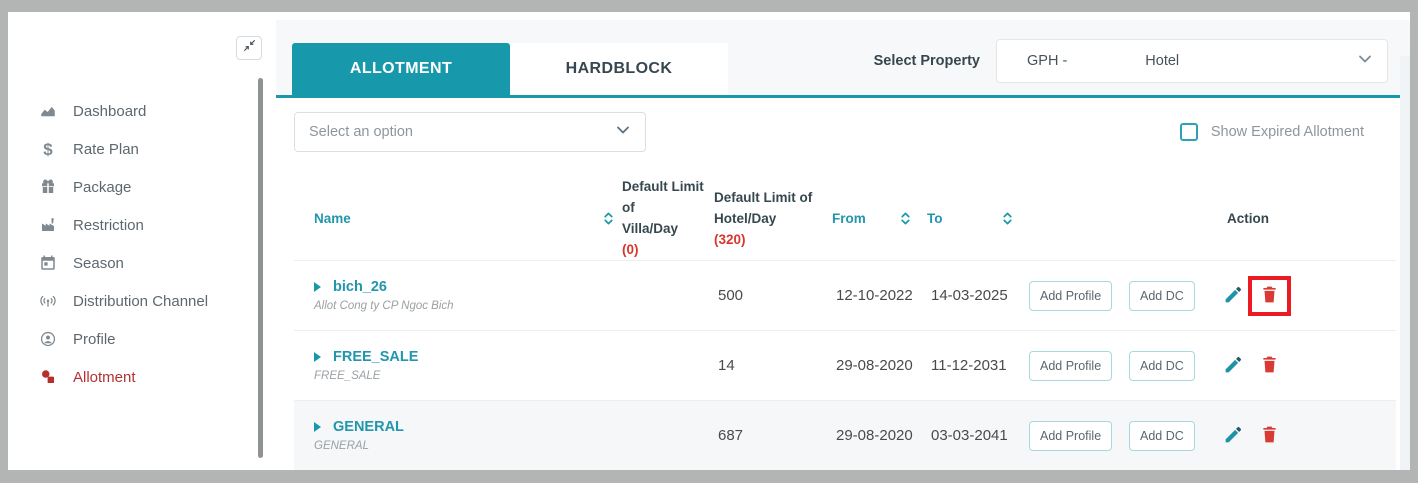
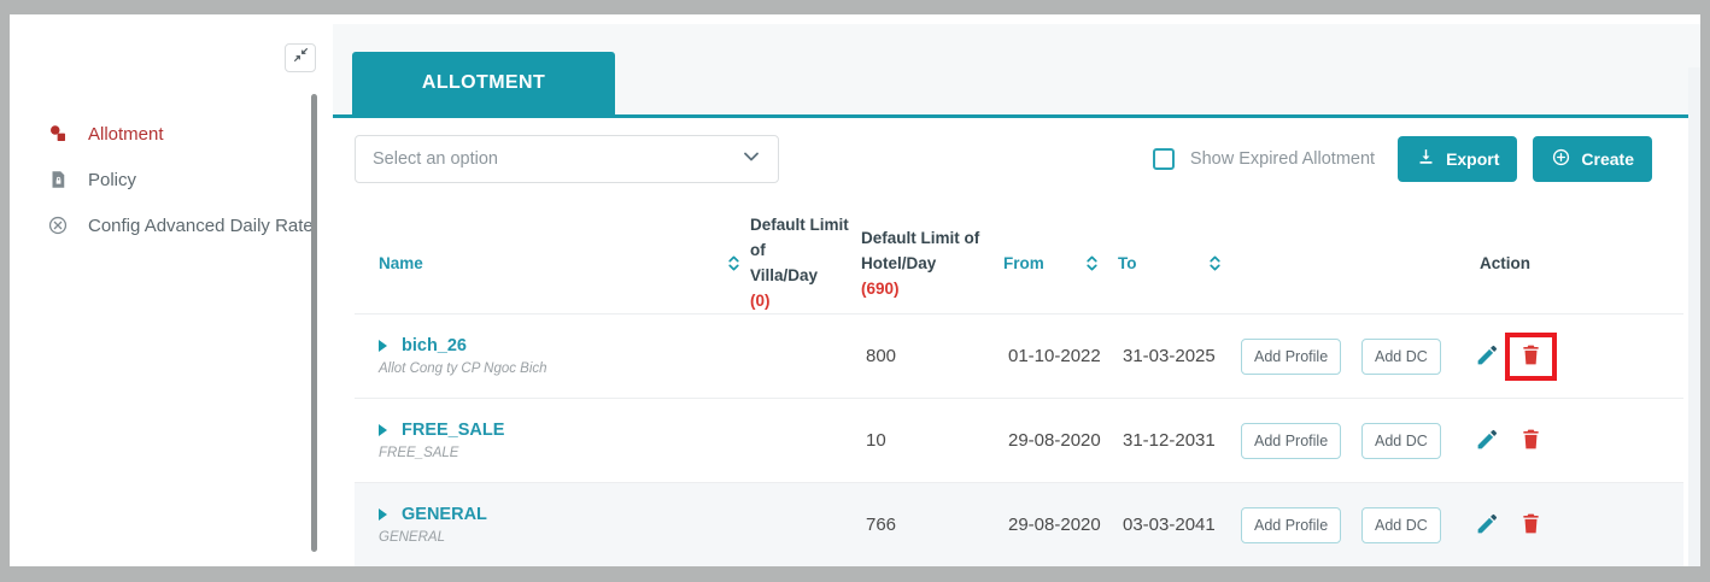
- Dashboard
- $
- Rate Plan
- Package
- Restriction
- Season
- Distribution Channel
- Profile
  Allotment
+ Policy
+ Config Advanced Daily Rate
  ALLOTMENT
- HARDBLOCK
- Select Property
- GPH -
- Hotel
  Select an option
  Show Expired Allotment
+ Export
+ Create
  Name
  Default Limit of
  Villa/Day
  (0)
  Default Limit of
  Hotel/Day
- (320)
+ (690)
  From
  To
  Action
  bich_26
  Allot Cong ty CP Ngoc Bich
- 500
+ 800
- 12-10-2022
+ 01-10-2022
- 14-03-2025
+ 31-03-2025
  Add Profile
  Add DC
  FREE_SALE
  FREE_SALE
- 14
+ 10
  29-08-2020
- 11-12-2031
+ 31-12-2031
  Add Profile
  Add DC
  GENERAL
  GENERAL
- 687
+ 766
  29-08-2020
  03-03-2041
  Add Profile
  Add DC
